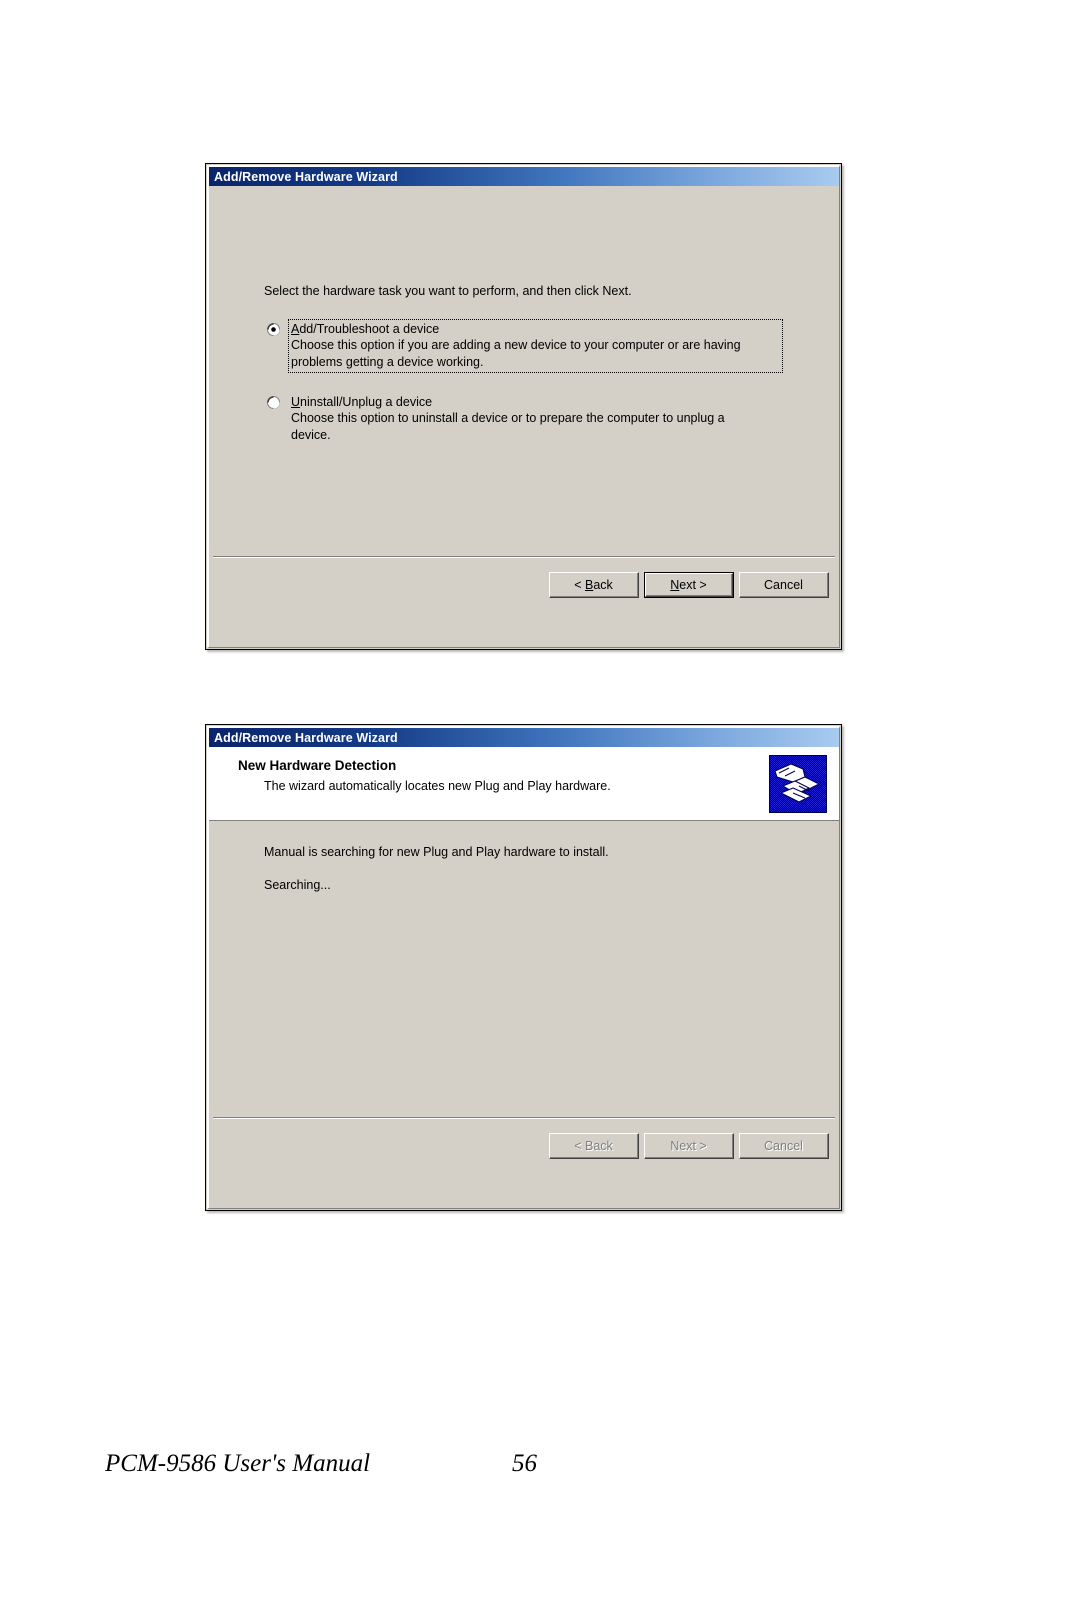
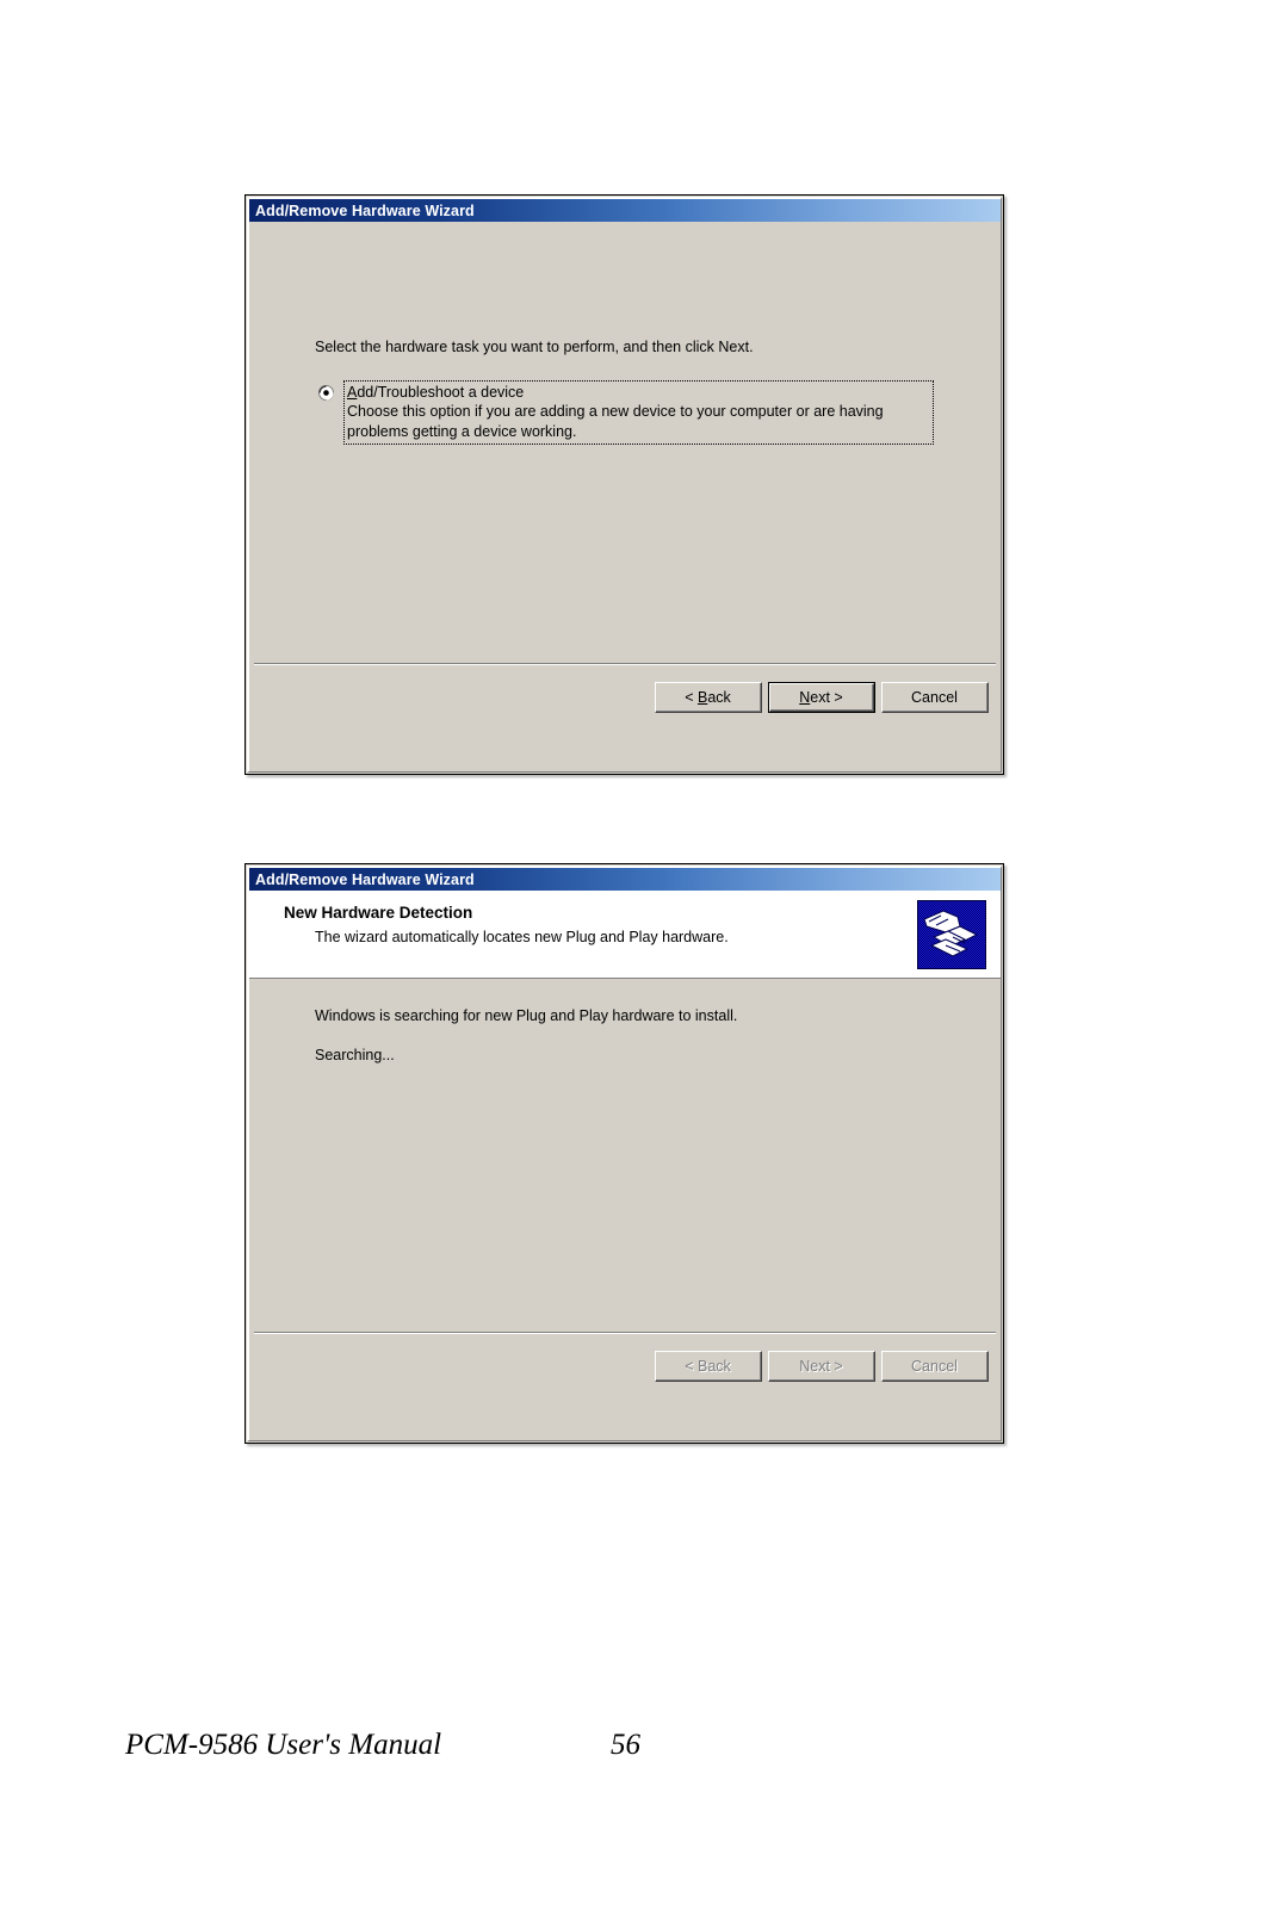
  Add/Remove Hardware Wizard
  Select the hardware task you want to perform, and then click Next.
  Add/Troubleshoot a device
  Choose this option if you are adding a new device to your computer or are having problems getting a device working.
- Uninstall/Unplug a device
- Choose this option to uninstall a device or to prepare the computer to unplug a device.
  < Back
  Next >
  Cancel
  Add/Remove Hardware Wizard
  New Hardware Detection
  The wizard automatically locates new Plug and Play hardware.
- Manual is searching for new Plug and Play hardware to install.
+ Windows is searching for new Plug and Play hardware to install.
  Searching...
  < Back
  Next >
  Cancel
  PCM-9586 User's Manual
  56
